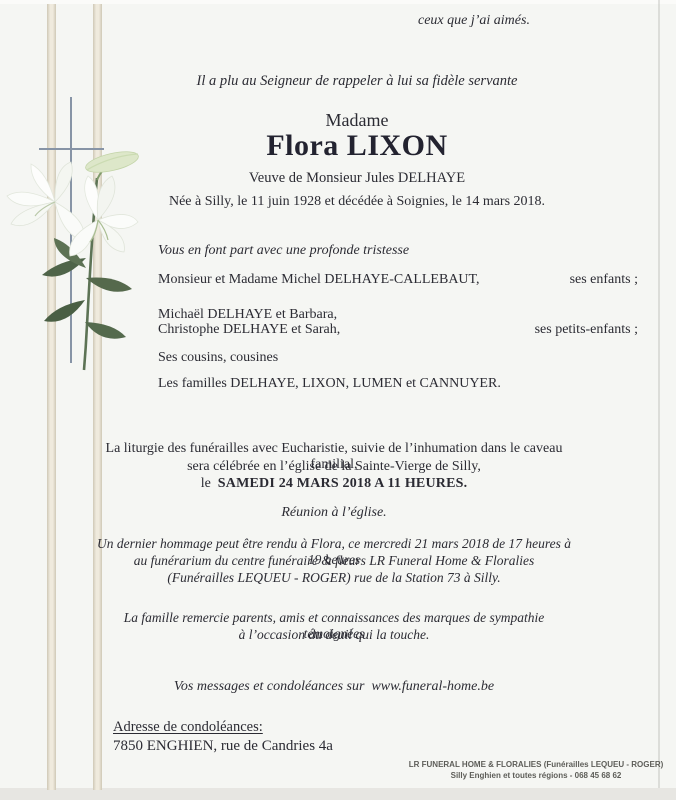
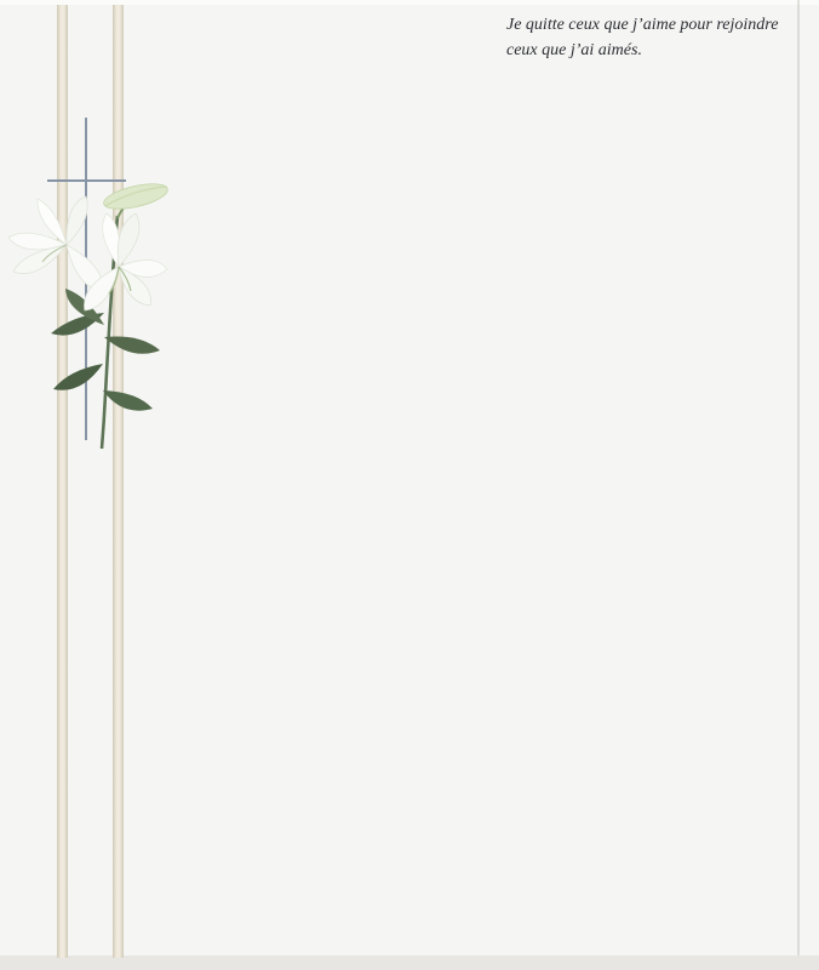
+ Je quitte ceux que j’aime pour rejoindre
  ceux que j’ai aimés.
- Il a plu au Seigneur de rappeler à lui sa fidèle servante
- Madame
- Flora LIXON
- Veuve de Monsieur Jules DELHAYE
- Née à Silly, le 11 juin 1928 et décédée à Soignies, le 14 mars 2018.
- Vous en font part avec une profonde tristesse
- Monsieur et Madame Michel DELHAYE-CALLEBAUT,
- ses enfants ;
- Michaël DELHAYE et Barbara,
- Christophe DELHAYE et Sarah,
- ses petits-enfants ;
- Ses cousins, cousines
- Les familles DELHAYE, LIXON, LUMEN et CANNUYER.
- La liturgie des funérailles avec Eucharistie, suivie de l’inhumation dans le caveau familial,
- sera célébrée en l’église de la Sainte-Vierge de Silly,
- le SAMEDI 24 MARS 2018 A 11 HEURES.
- Réunion à l’église.
- Un dernier hommage peut être rendu à Flora, ce mercredi 21 mars 2018 de 17 heures à 19 heures
- au funérarium du centre funéraire & fleurs LR Funeral Home & Floralies
- (Funérailles LEQUEU - ROGER) rue de la Station 73 à Silly.
- La famille remercie parents, amis et connaissances des marques de sympathie témoignées
- à l’occasion du deuil qui la touche.
- Vos messages et condoléances sur www.funeral-home.be
- Adresse de condoléances:
- 7850 ENGHIEN, rue de Candries 4a
- LR FUNERAL HOME & FLORALIES (Funérailles LEQUEU - ROGER)
- Silly Enghien et toutes régions - 068 45 68 62
